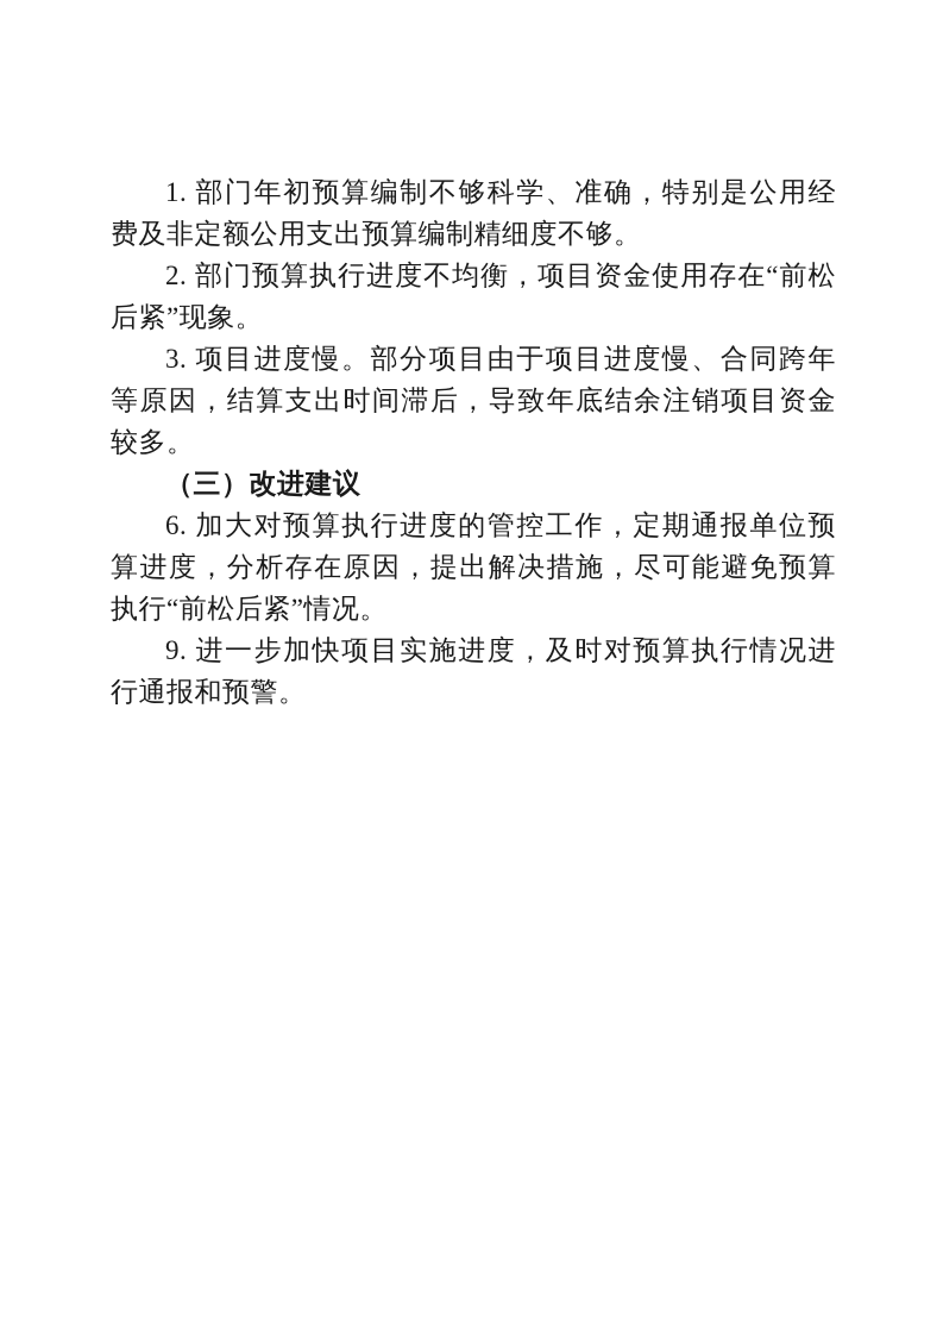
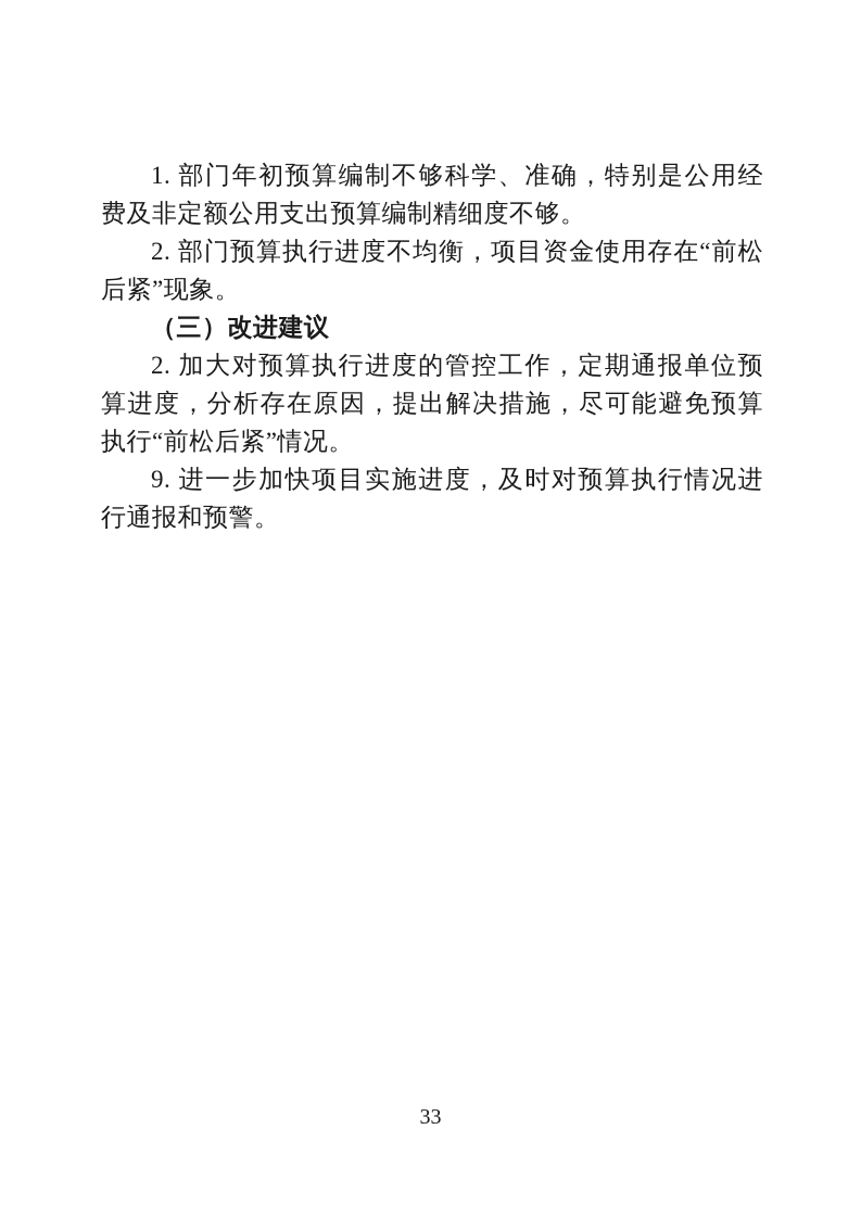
  1. 部门年初预算编制不够科学、准确，特别是公用经费及非定额公用支出预算编制精细度不够。
  2. 部门预算执行进度不均衡，项目资金使用存在“前松后紧”现象。
- 3. 项目进度慢。部分项目由于项目进度慢、合同跨年等原因，结算支出时间滞后，导致年底结余注销项目资金较多。
  （三）改进建议
- 6. 加大对预算执行进度的管控工作，定期通报单位预算进度，分析存在原因，提出解决措施，尽可能避免预算执行“前松后紧”情况。
+ 2. 加大对预算执行进度的管控工作，定期通报单位预算进度，分析存在原因，提出解决措施，尽可能避免预算执行“前松后紧”情况。
  9. 进一步加快项目实施进度，及时对预算执行情况进行通报和预警。
+ 33
